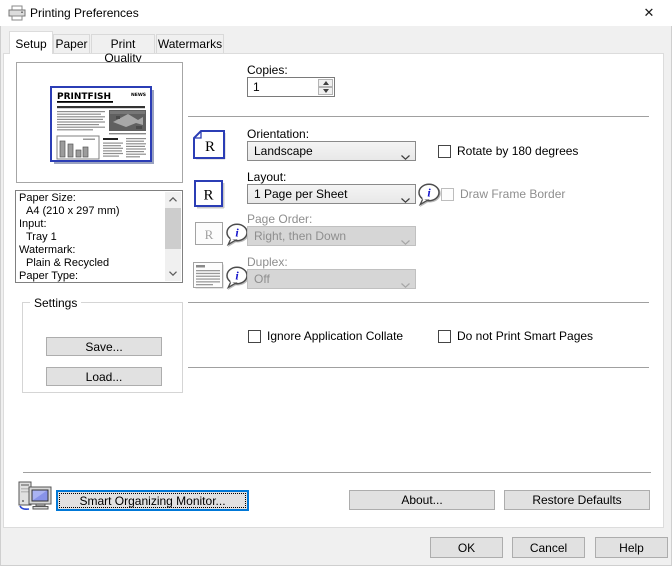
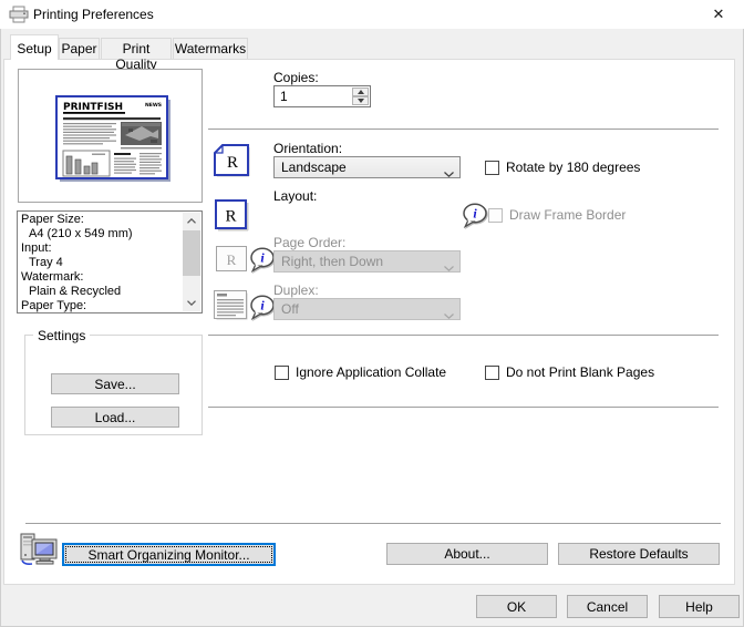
  Printing Preferences
  ✕
  Setup
  Paper
  Print Quality
  Watermarks
  PRINTFISH
  Paper Size:
- A4 (210 x 297 mm)
+ A4 (210 x 549 mm)
  Input:
- Tray 1
+ Tray 4
  Watermark:
  Plain & Recycled
  Paper Type:
  Settings
  Save...
  Load...
  Copies:
  1
  R
  Orientation:
  Landscape
  Rotate by 180 degrees
  R
  Layout:
- 1 Page per Sheet
  i
  Draw Frame Border
  Page Order:
  R
  i
  Right, then Down
  Duplex:
  i
  Off
  Ignore Application Collate
- Do not Print Smart Pages
+ Do not Print Blank Pages
  Smart Organizing Monitor...
  About...
  Restore Defaults
  OK
  Cancel
  Help
